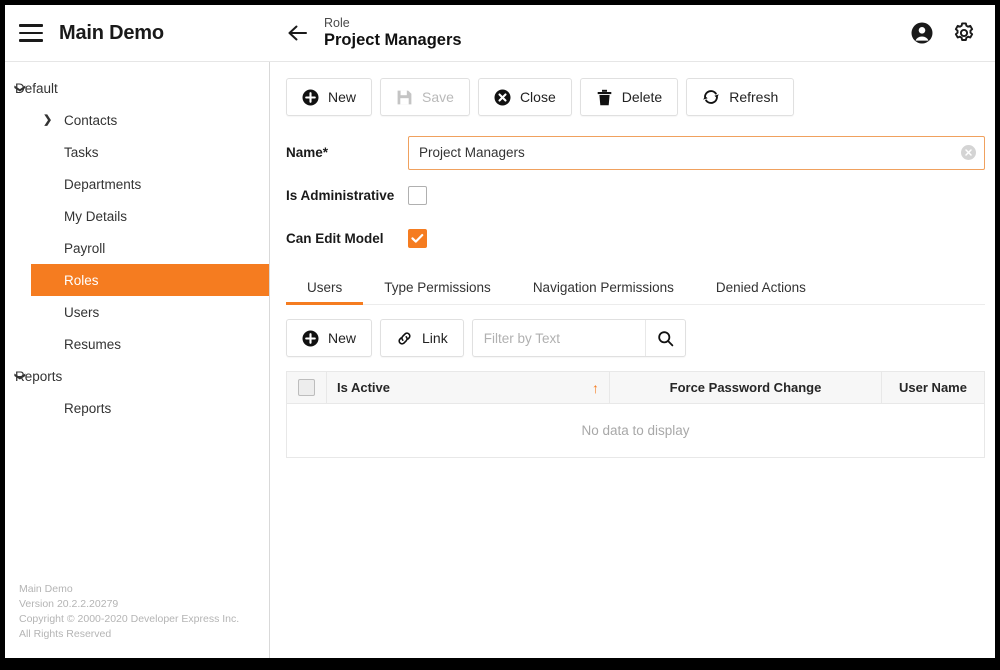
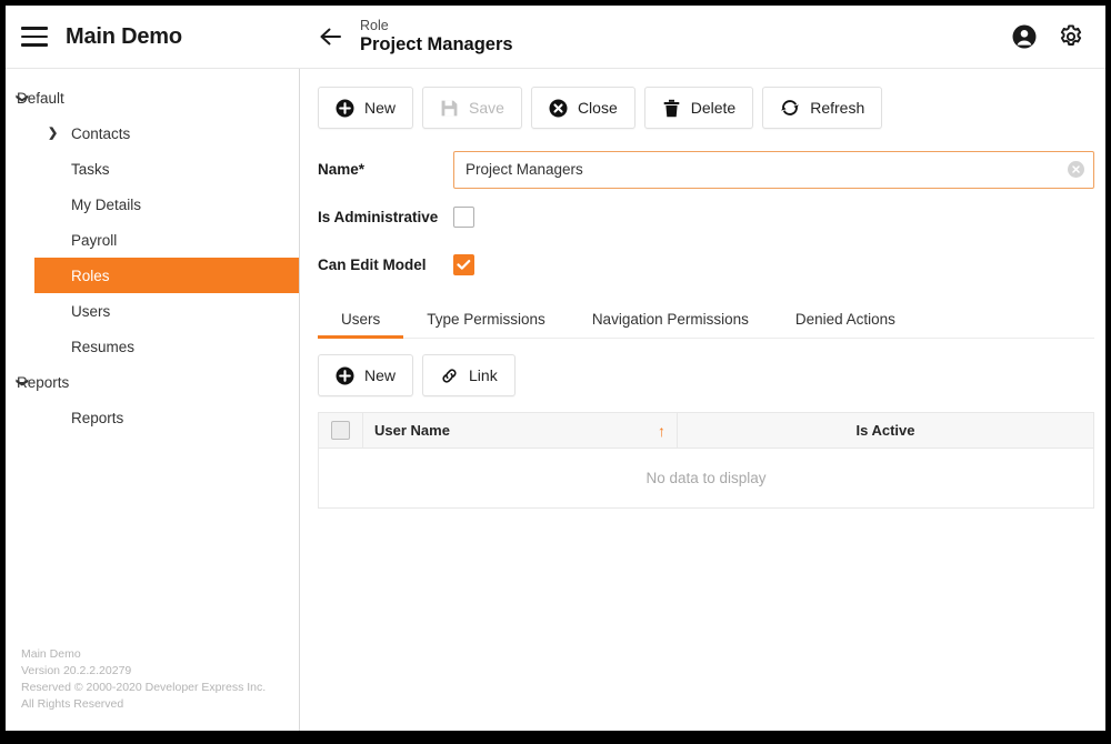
  Main Demo
  Role
  Project Managers
  Default
  ❯
  Contacts
  Tasks
- Departments
  My Details
  Payroll
  Roles
  Users
  Resumes
  Reports
  Reports
  Main Demo
  Version 20.2.2.20279
- Copyright © 2000-2020 Developer Express Inc.
+ Reserved © 2000-2020 Developer Express Inc.
  All Rights Reserved
  New
  Save
  Close
  Delete
  Refresh
  Name*
  Project Managers
  Is Administrative
  Can Edit Model
  Users
  Type Permissions
  Navigation Permissions
  Denied Actions
  New
  Link
- Filter by Text
- Is Active
+ User Name
  ↑
- Force Password Change
- User Name
+ Is Active
  No data to display
